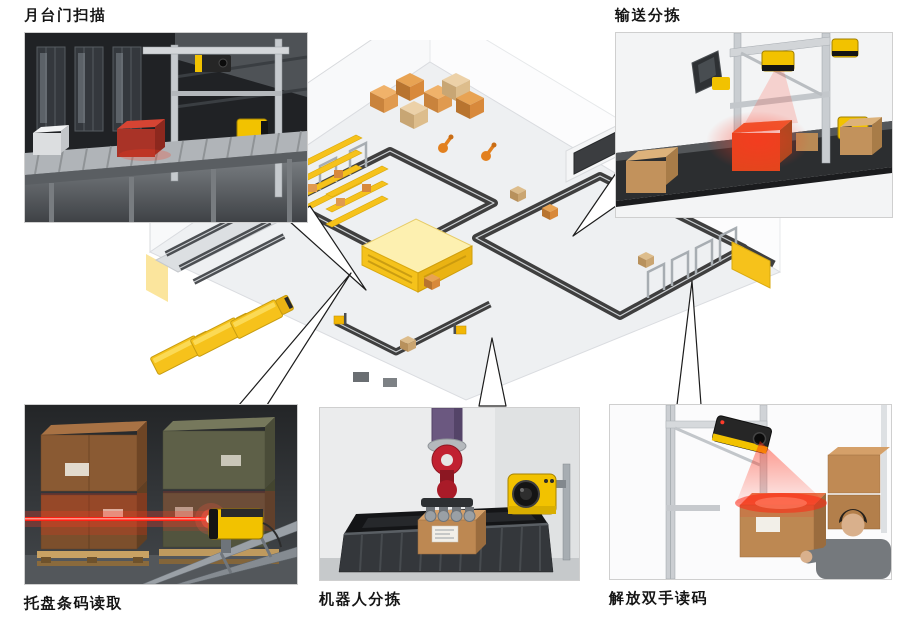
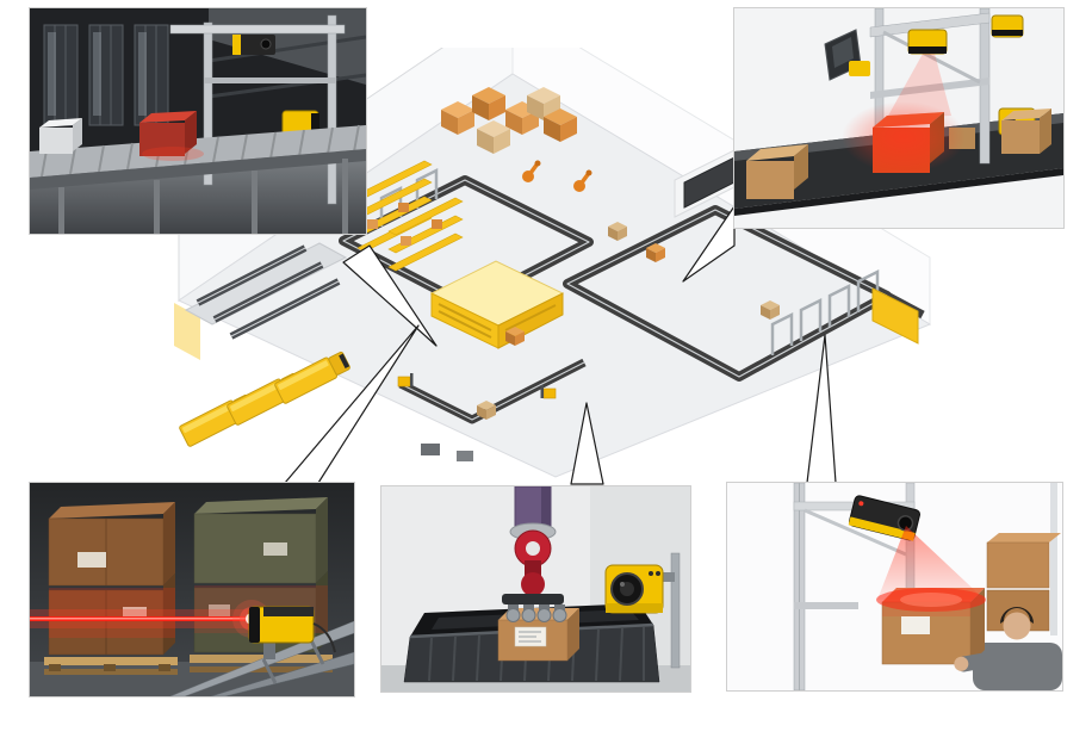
- 月台门扫描
- 输送分拣
- 托盘条码读取
- 机器人分拣
- 解放双手读码
